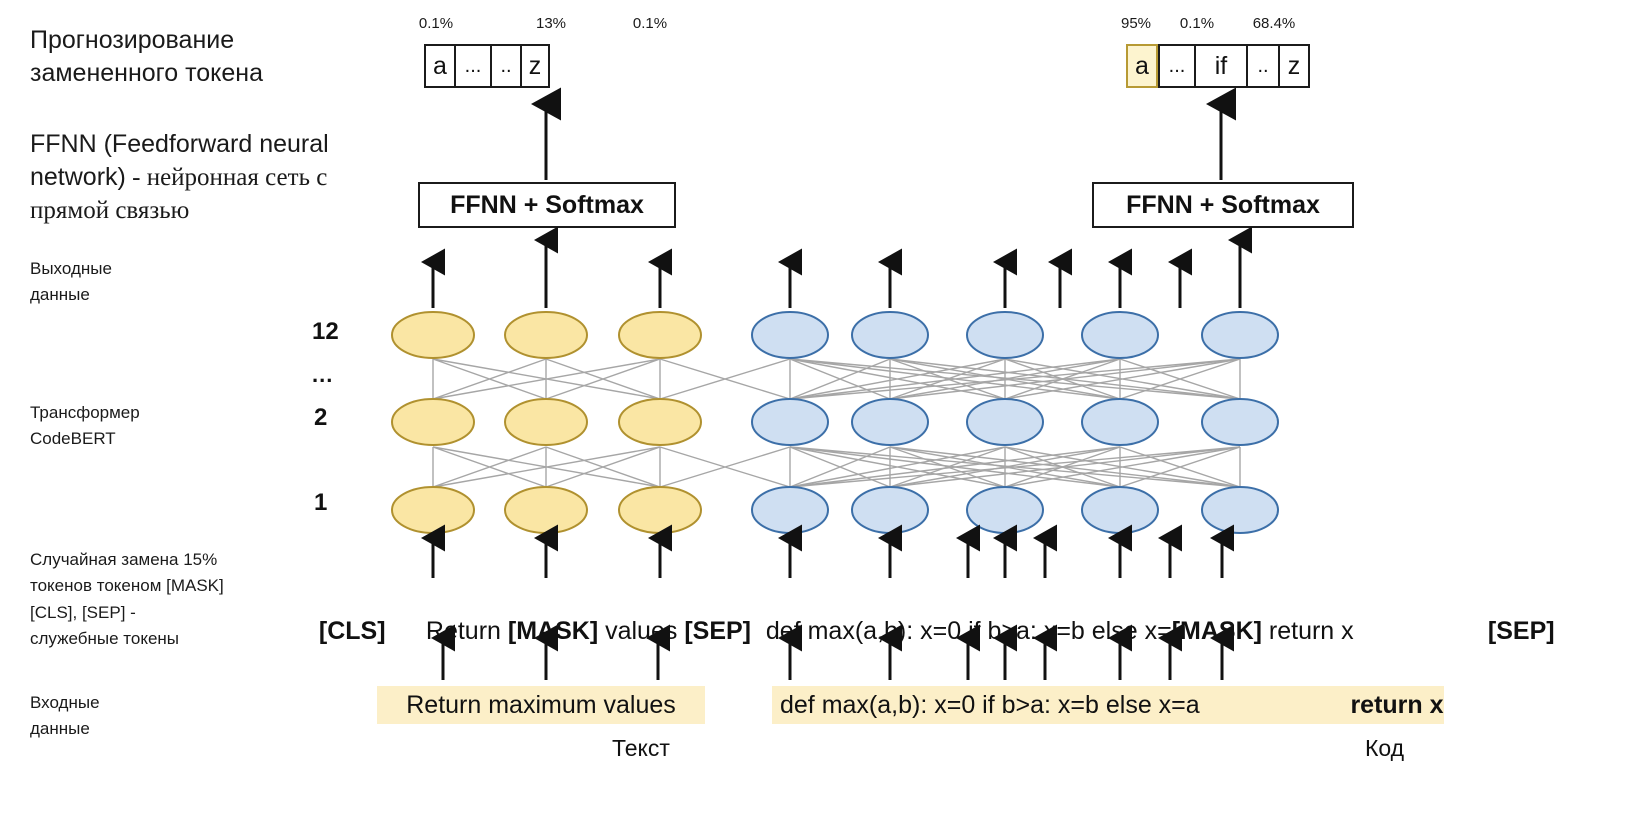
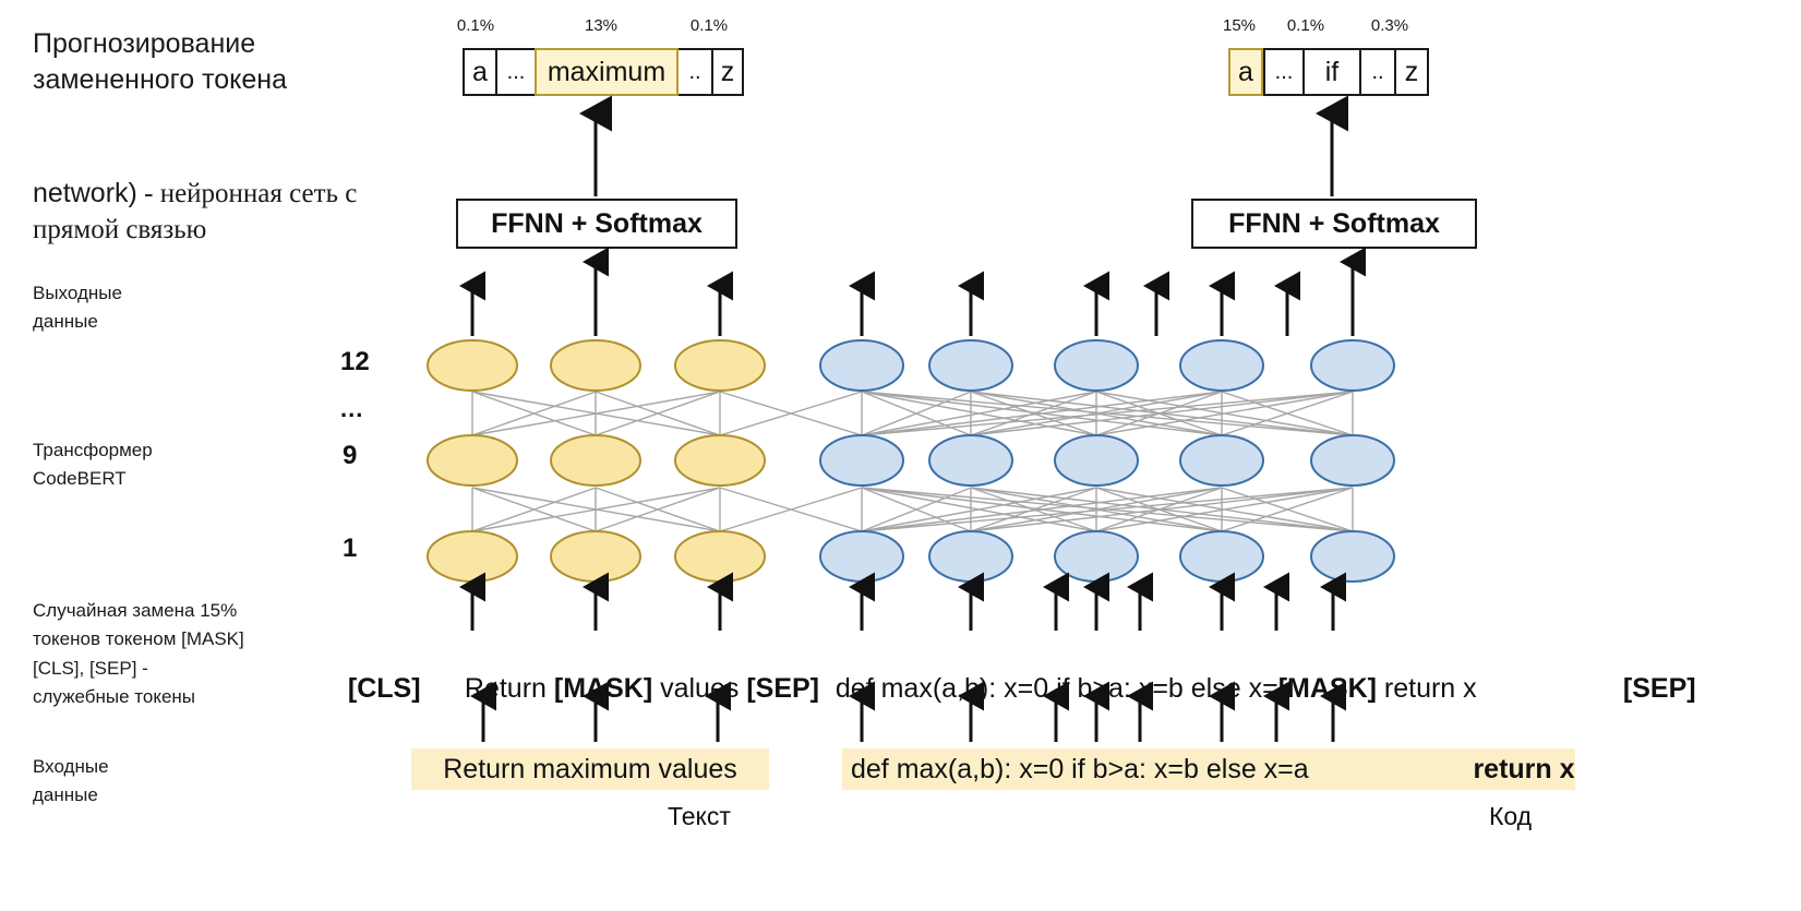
  Прогнозирование
  замененного токена
- FFNN (Feedforward neural
  network) - нейронная сеть с
  прямой связью
  Выходные
  данные
  Трансформер
  CodeBERT
  Случайная замена 15%
  токенов токеном [MASK]
  [CLS], [SEP] -
  служебные токены
  Входные
  данные
  12
  ...
- 2
+ 9
  1
  0.1%
  13%
  0.1%
  a
  ...
+ maximum
  ..
  z
- 95%
+ 15%
  0.1%
- 68.4%
+ 0.3%
  a
  ...
  if
  ..
  z
  FFNN + Softmax
  FFNN + Softmax
  [CLS]
  Return [MASK] values [SEP]
  def max(a,b): x=0 if b>a: x=b else x=[MASK] return x
  [SEP]
  Return maximum values
  def max(a,b): x=0 if b>a: x=b else x=a
  return x
  Текст
  Код
